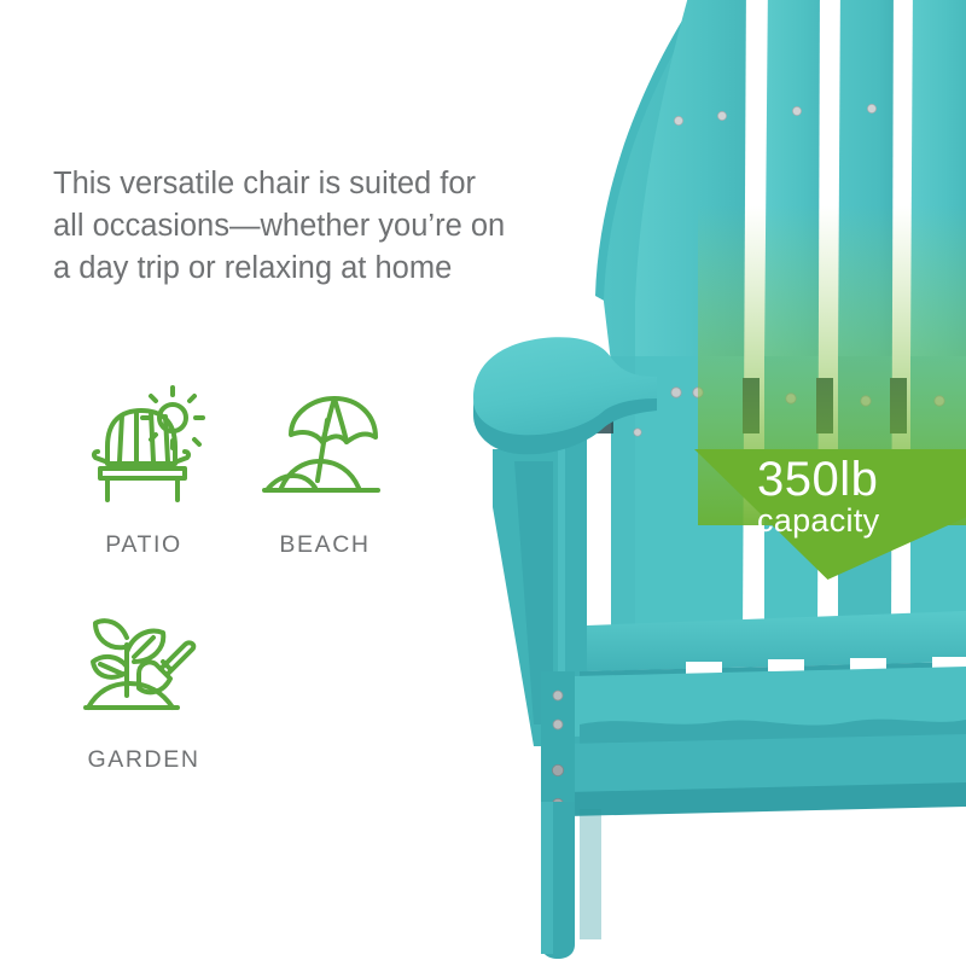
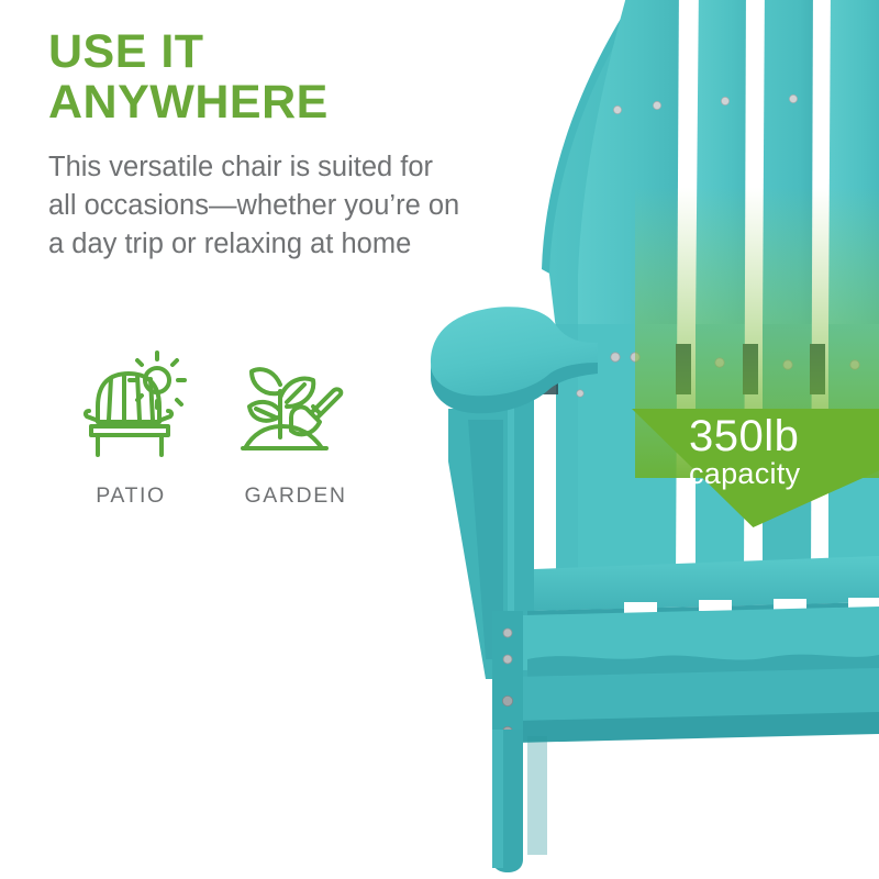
  350lb
  capacity
+ USE IT
+ ANYWHERE
  This versatile chair is suited for
  all occasions—whether you’re on
  a day trip or relaxing at home
  PATIO
- BEACH
  GARDEN
